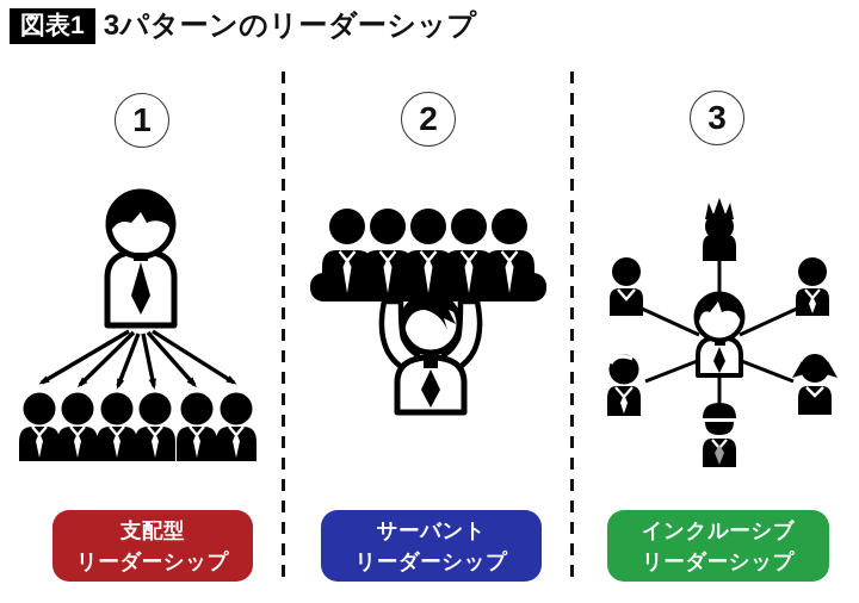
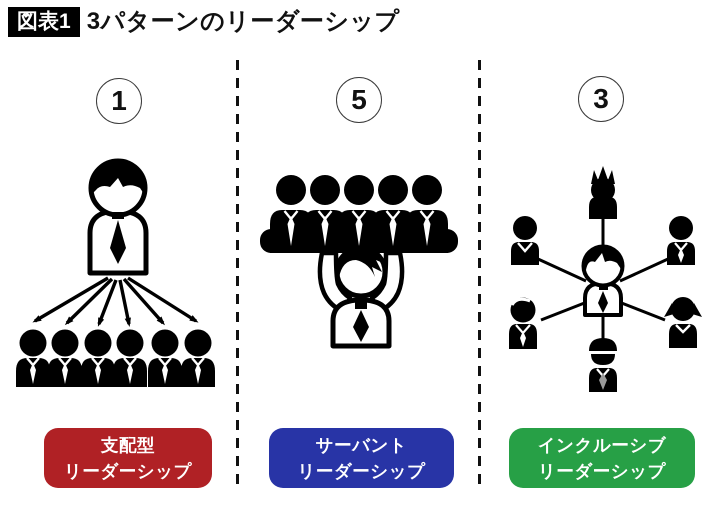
  図表1
  3パターンのリーダーシップ
  1
- 2
+ 5
  3
  支配型
  リーダーシップ
  サーバント
  リーダーシップ
  インクルーシブ
  リーダーシップ
